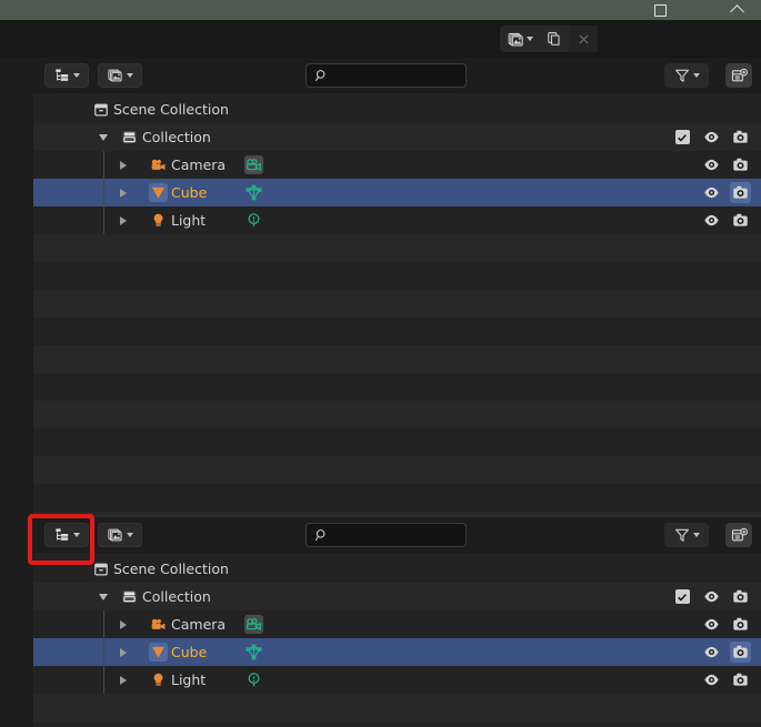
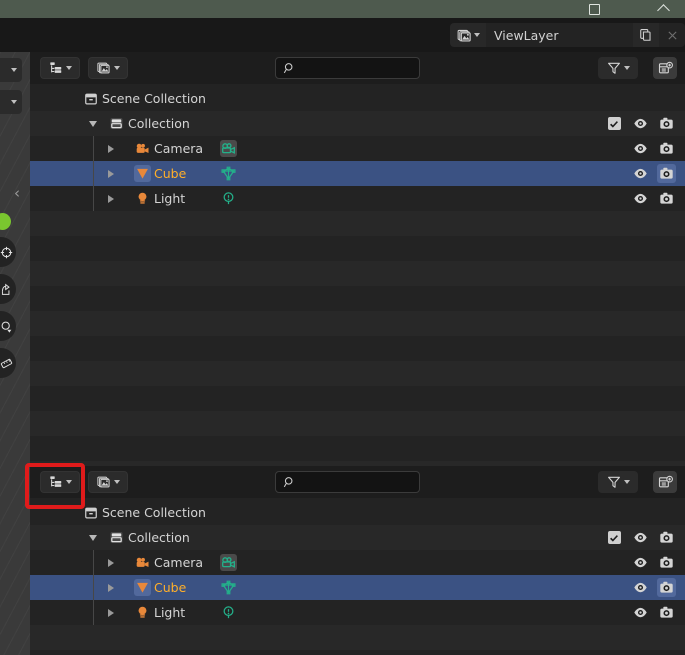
+ ViewLayer
+ ‹
  Scene Collection
  Collection
  Camera
  Cube
  Light
  Scene Collection
  Collection
  Camera
  Cube
  Light
